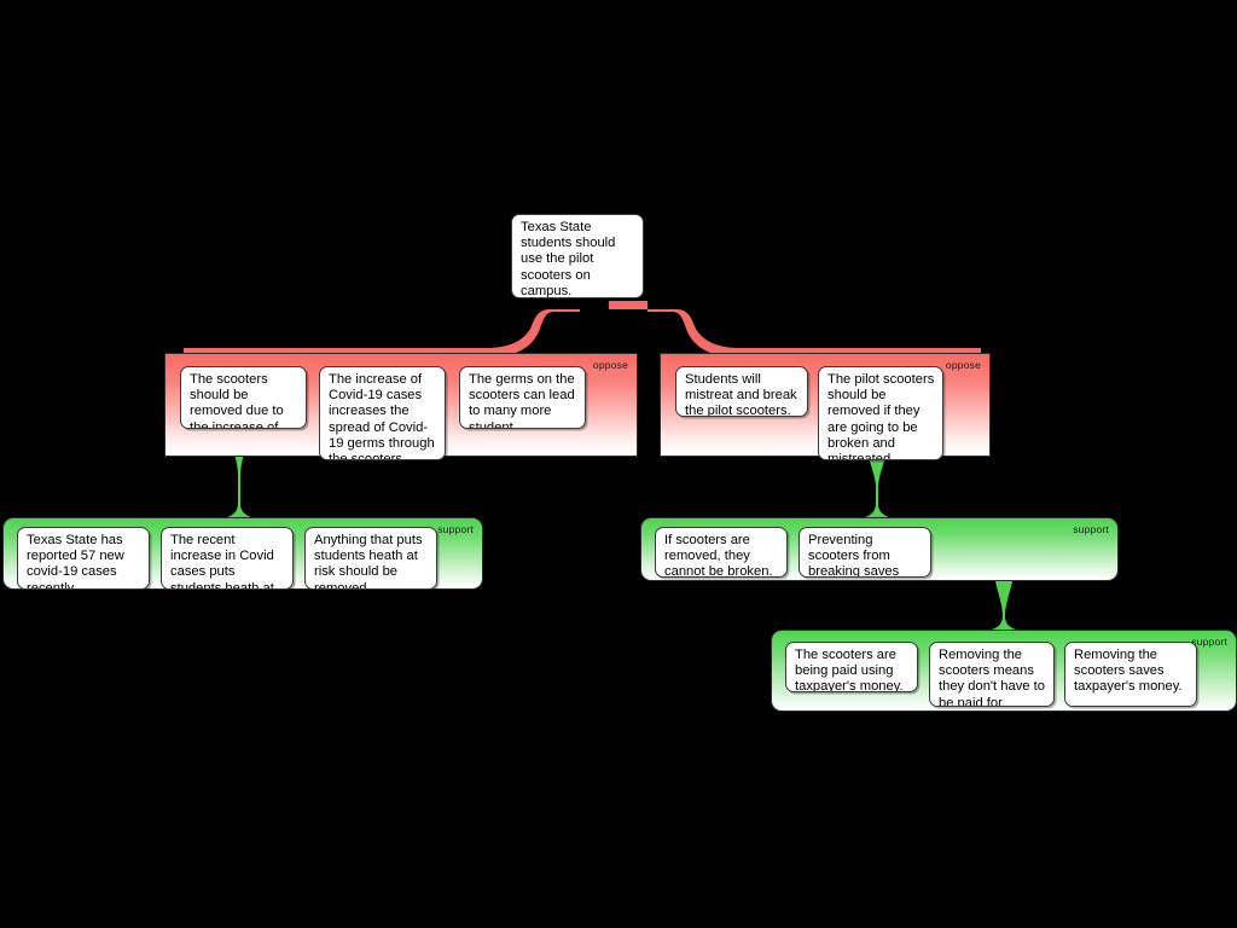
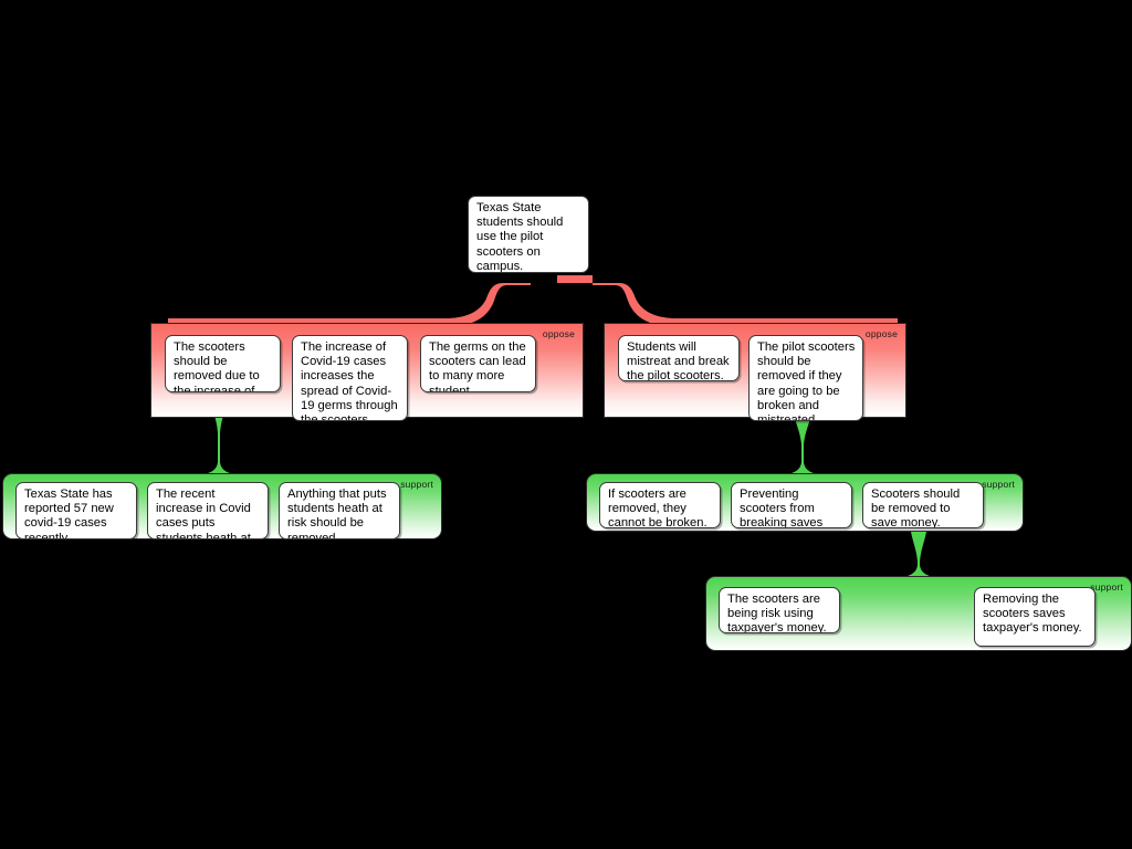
  Texas State students should use the pilot scooters on campus.
  oppose
  The scooters should be removed due to the increase of
  The increase of Covid-19 cases increases the spread of Covid-19 germs through the scooters.
  The germs on the scooters can lead to many more student
  oppose
  Students will mistreat and break the pilot scooters.
  The pilot scooters should be removed if they are going to be broken and mistreated.
  support
  Texas State has reported 57 new covid-19 cases recently.
  The recent increase in Covid cases puts students heath at
  Anything that puts students heath at risk should be removed.
  support
  If scooters are removed, they cannot be broken.
  Preventing scooters from breaking saves
+ Scooters should be removed to save money.
  support
- The scooters are being paid using taxpayer's money.
+ The scooters are being risk using taxpayer's money.
- Removing the scooters means they don't have to be paid for.
  Removing the scooters saves taxpayer's money.
